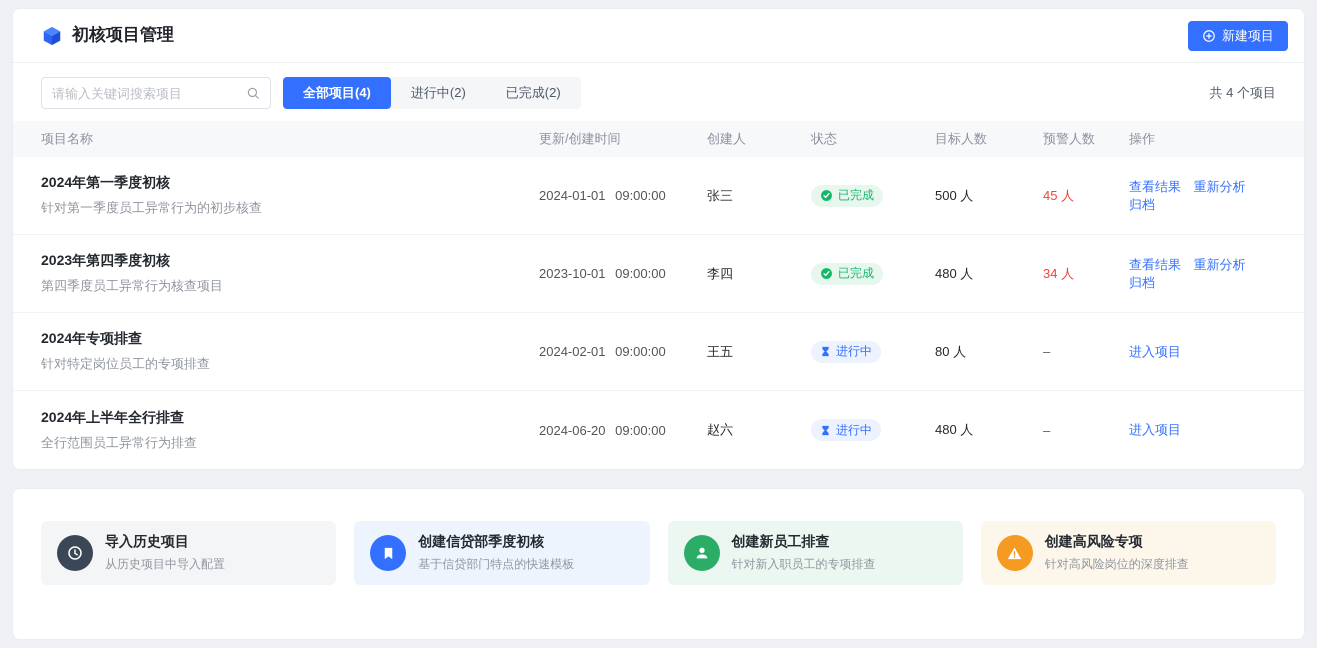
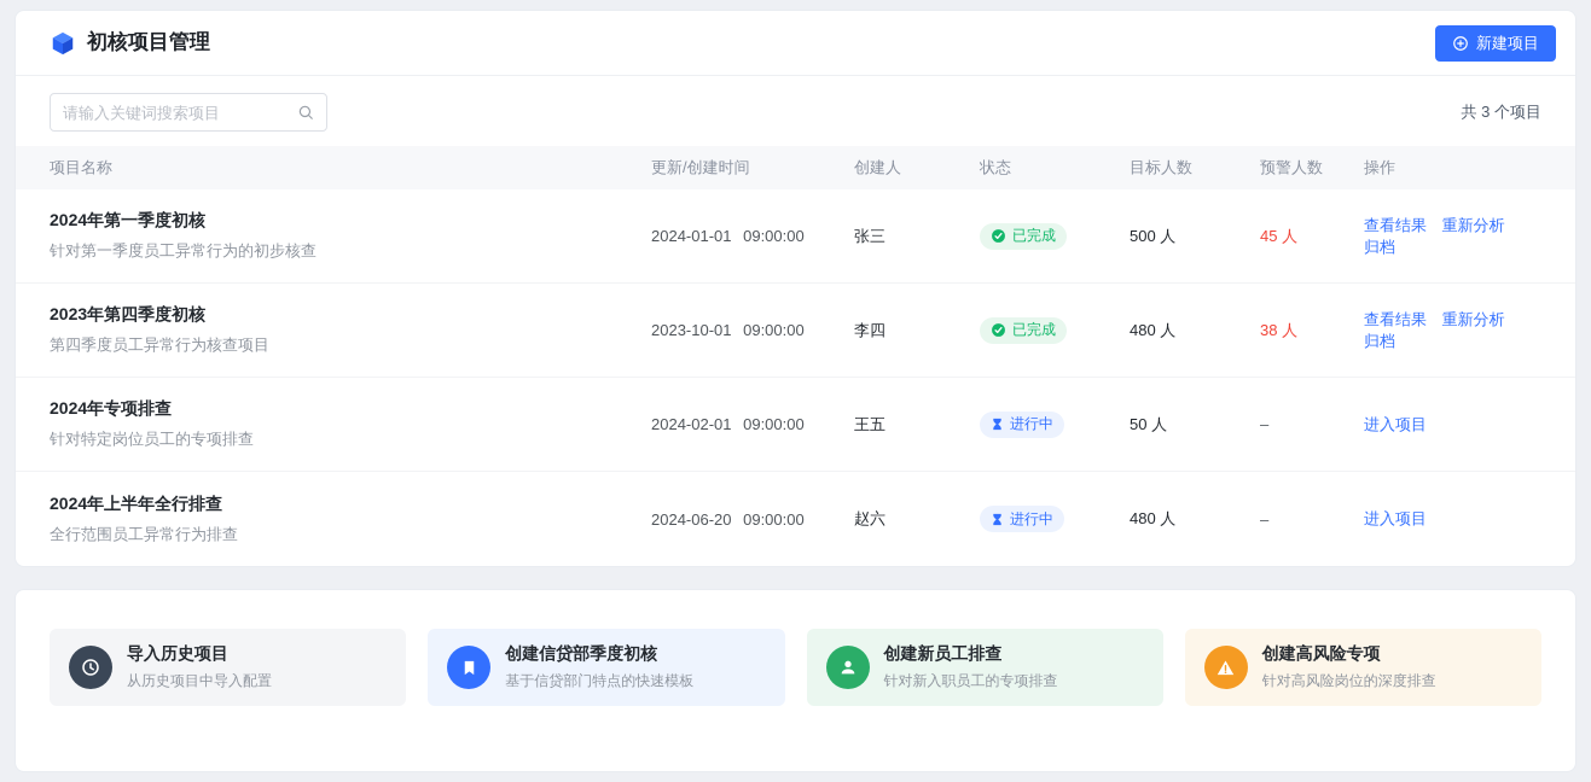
  初核项目管理
  新建项目
  请输入关键词搜索项目
- 全部项目(4)
- 进行中(2)
- 已完成(2)
- 共 4 个项目
+ 共 3 个项目
  项目名称
  更新/创建时间
  创建人
  状态
  目标人数
  预警人数
  操作
  2024年第一季度初核
  针对第一季度员工异常行为的初步核查
  2024-01-01 09:00:00
  张三
  已完成
  500 人
  45 人
  查看结果 重新分析 归档
  2023年第四季度初核
  第四季度员工异常行为核查项目
  2023-10-01 09:00:00
  李四
  已完成
  480 人
- 34 人
+ 38 人
  查看结果 重新分析 归档
  2024年专项排查
  针对特定岗位员工的专项排查
  2024-02-01 09:00:00
  王五
  进行中
- 80 人
+ 50 人
  –
  进入项目
  2024年上半年全行排查
  全行范围员工异常行为排查
  2024-06-20 09:00:00
  赵六
  进行中
  480 人
  –
  进入项目
  导入历史项目
  从历史项目中导入配置
  创建信贷部季度初核
  基于信贷部门特点的快速模板
  创建新员工排查
  针对新入职员工的专项排查
  创建高风险专项
  针对高风险岗位的深度排查
